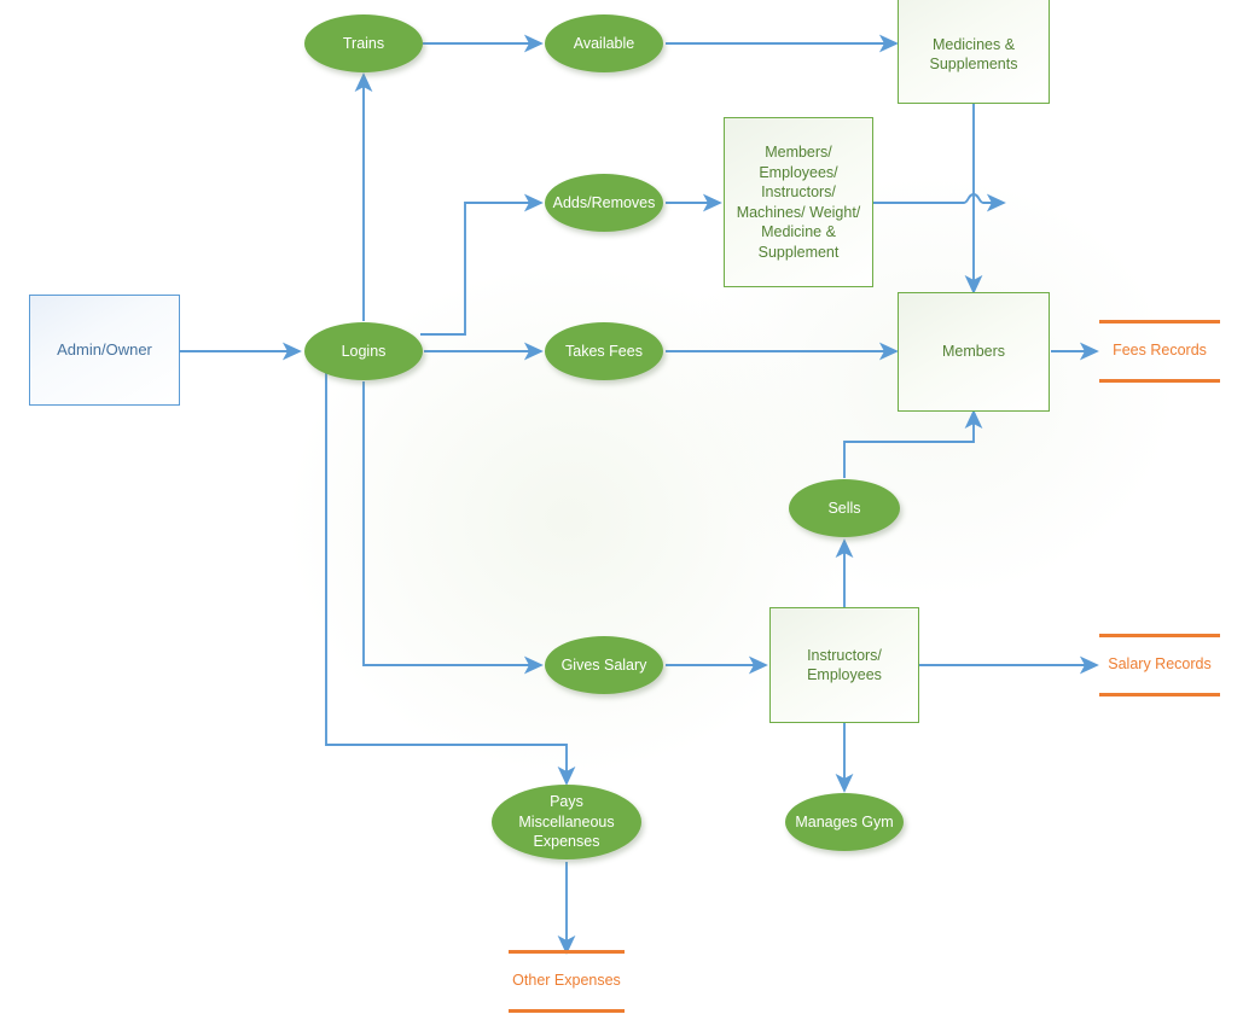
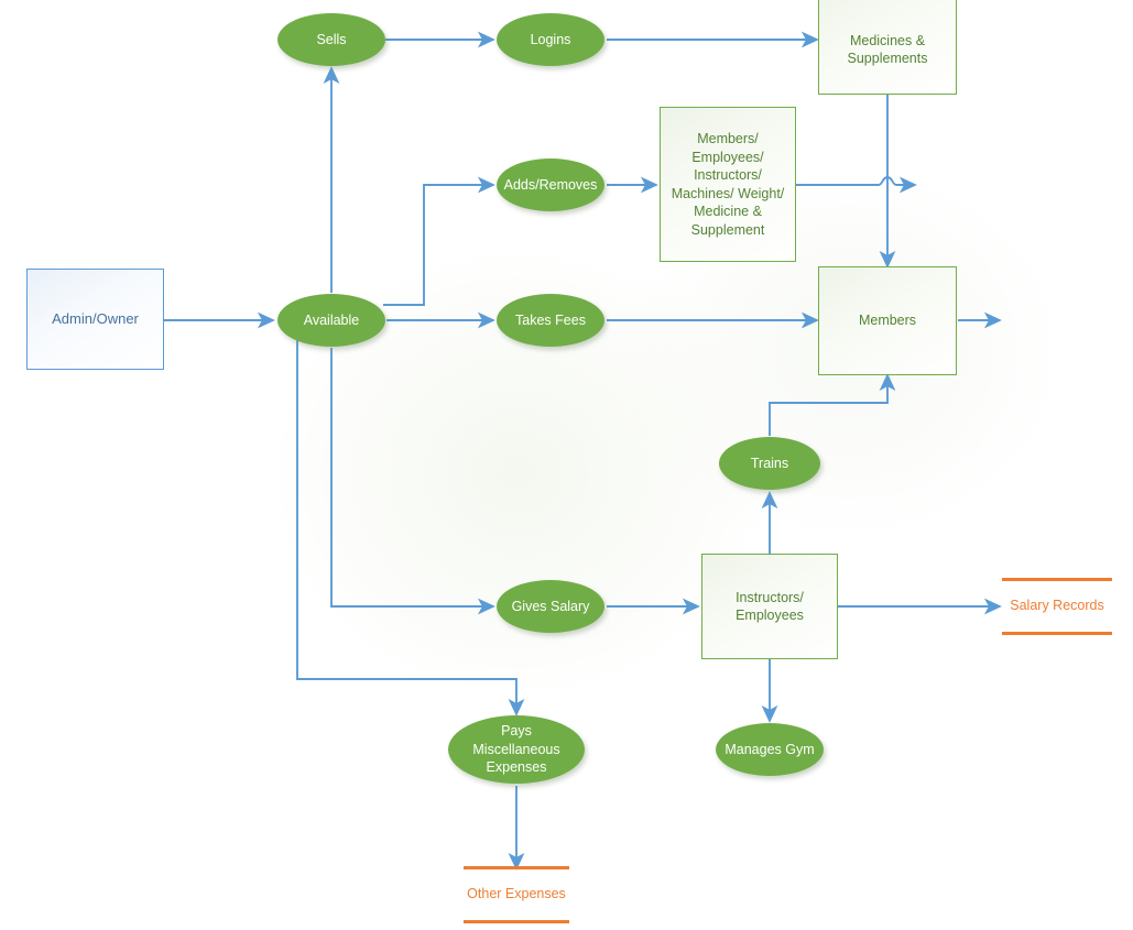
  Admin/Owner
- Trains
+ Sells
- Available
+ Logins
  Adds/Removes
- Logins
+ Available
  Takes Fees
- Sells
+ Trains
  Gives Salary
  Pays Miscellaneous Expenses
  Manages Gym
  Medicines & Supplements
  Members/ Employees/ Instructors/ Machines/ Weight/ Medicine & Supplement
  Members
  Instructors/ Employees
- Fees Records
  Salary Records
  Other Expenses
